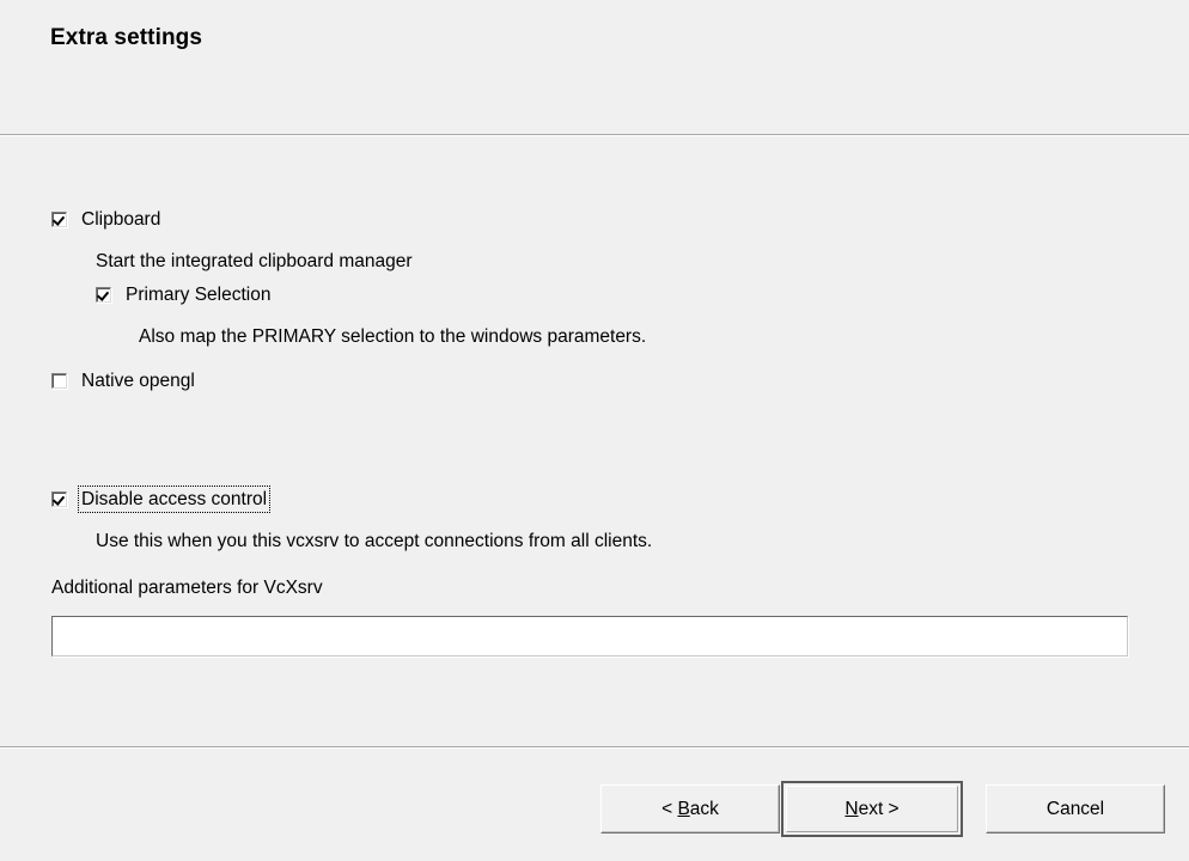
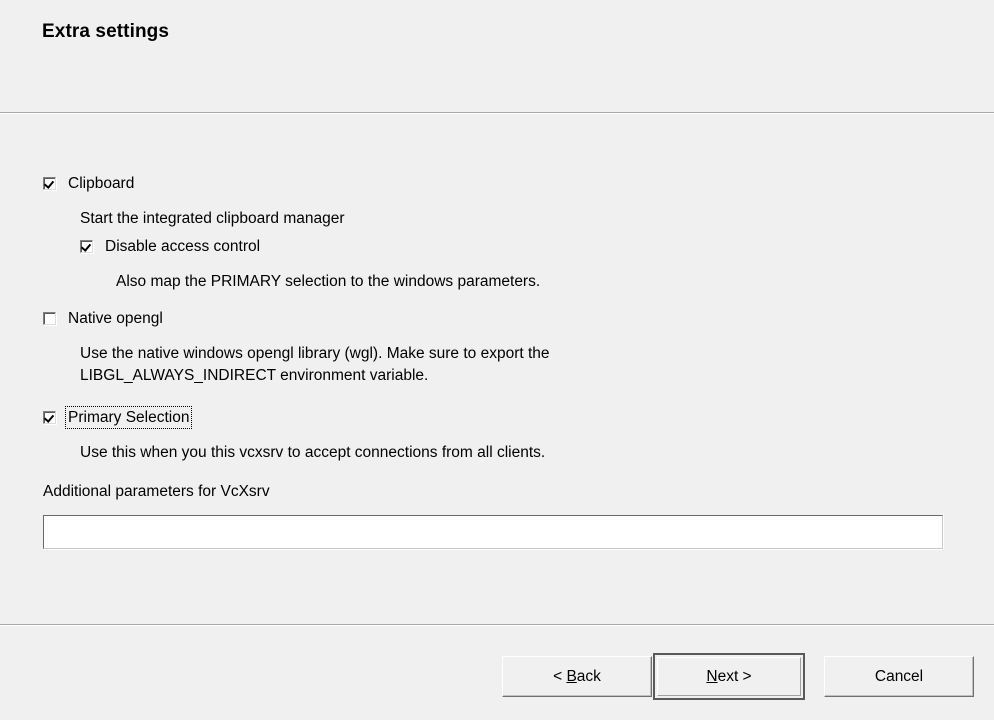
  Extra settings
  Clipboard
  Start the integrated clipboard manager
- Primary Selection
+ Disable access control
  Also map the PRIMARY selection to the windows parameters.
  Native opengl
+ Use the native windows opengl library (wgl). Make sure to export the
+ LIBGL_ALWAYS_INDIRECT environment variable.
- Disable access control
+ Primary Selection
  Use this when you this vcxsrv to accept connections from all clients.
  Additional parameters for VcXsrv
  < Back
  Next >
  Cancel
